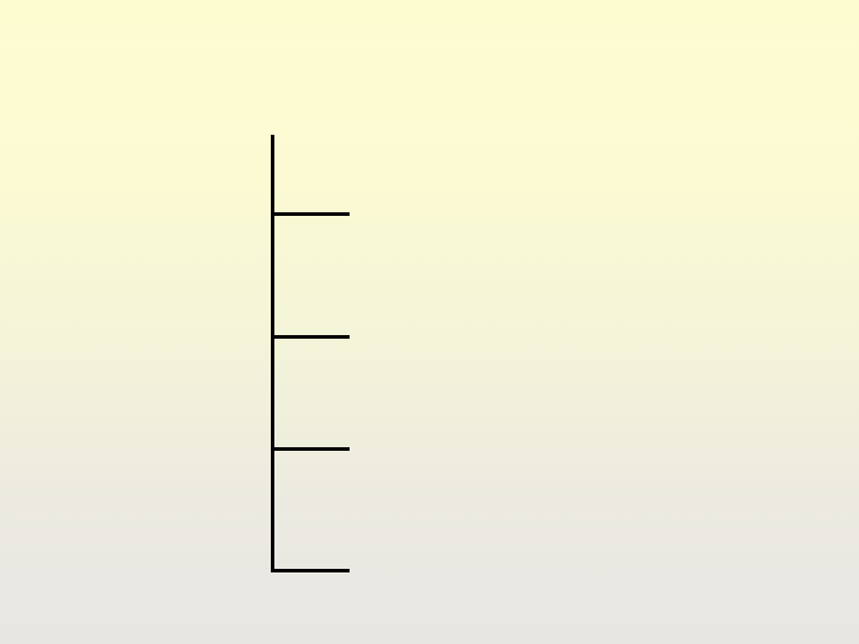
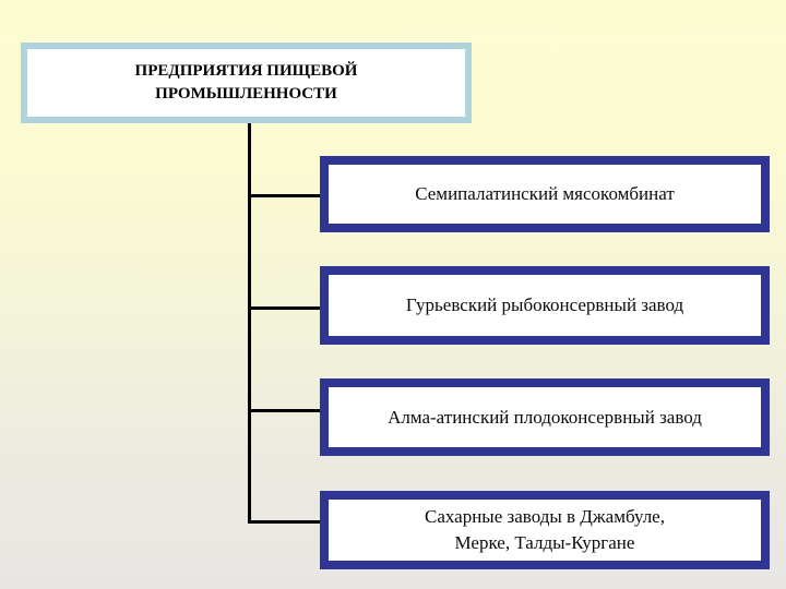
+ ПРЕДПРИЯТИЯ ПИЩЕВОЙ
+ ПРОМЫШЛЕННОСТИ
+ Семипалатинский мясокомбинат
+ Гурьевский рыбоконсервный завод
+ Алма-атинский плодоконсервный завод
+ Сахарные заводы в Джамбуле,
+ Мерке, Талды-Кургане
